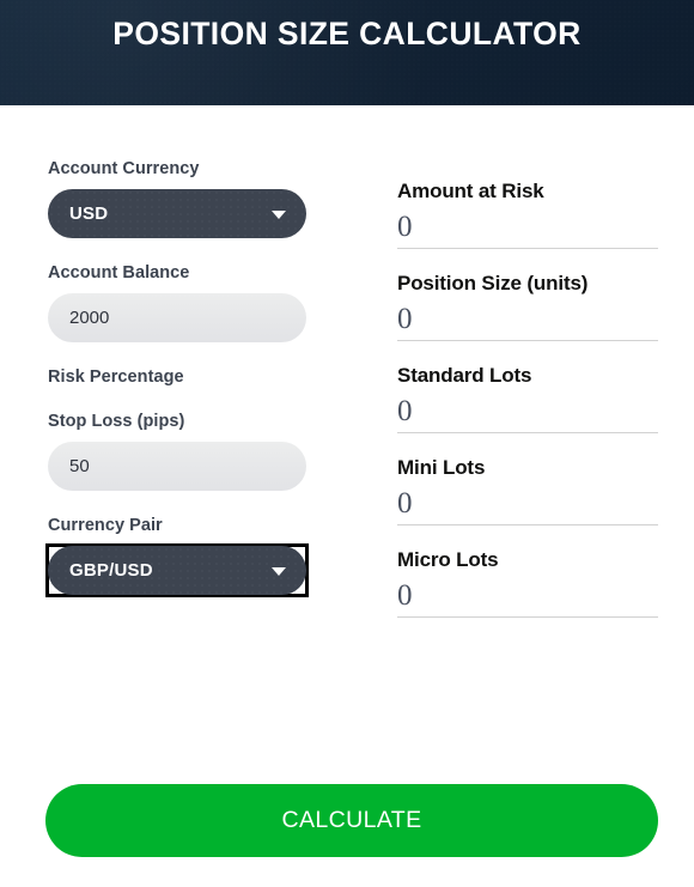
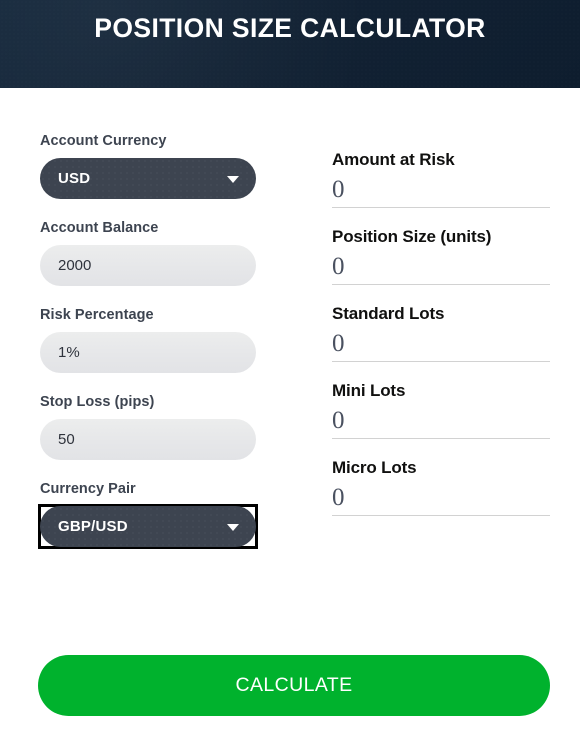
  POSITION SIZE CALCULATOR
  Account Currency
  USD
  Account Balance
  2000
  Risk Percentage
+ 1%
  Stop Loss (pips)
  50
  Currency Pair
  GBP/USD
  Amount at Risk
  0
  Position Size (units)
  0
  Standard Lots
  0
  Mini Lots
  0
  Micro Lots
  0
  CALCULATE
